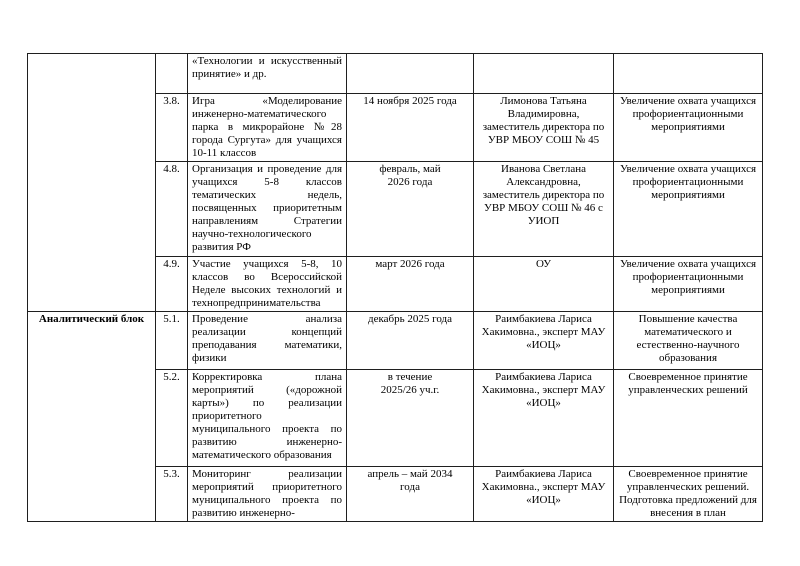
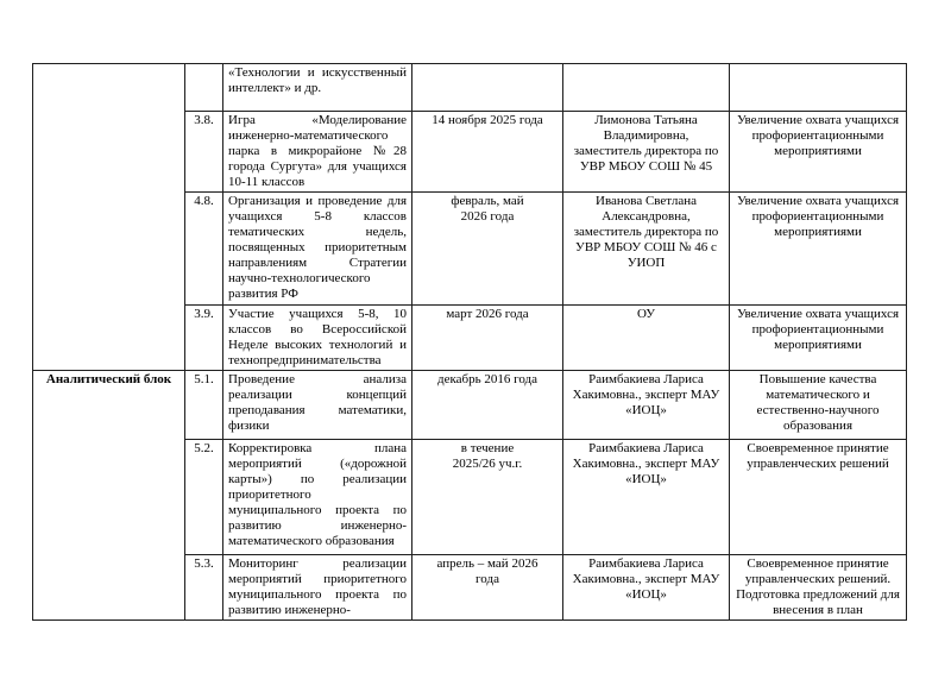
- 		«Технологии и искусственный принятие» и др.
+ 		«Технологии и искусственный интеллект» и др.
  3.8.	Игра «Моделирование инженерно-математического парка в микрорайоне №28 города Сургута» для учащихся 10-11 классов	14 ноября 2025 года	Лимонова Татьяна Владимировна, заместитель директора по УВР МБОУ СОШ № 45	Увеличение охвата учащихся профориентационными мероприятиями
  4.8.	Организация и проведение для учащихся 5-8 классов тематических недель, посвященных приоритетным направлениям Стратегии научно-технологического развития РФ	февраль, май 2026 года	Иванова Светлана Александровна, заместитель директора по УВР МБОУ СОШ № 46 с УИОП	Увеличение охвата учащихся профориентационными мероприятиями
- 4.9.	Участие учащихся 5-8, 10 классов во Всероссийской Неделе высоких технологий и технопредпринимательства	март 2026 года	ОУ	Увеличение охвата учащихся профориентационными мероприятиями
+ 3.9.	Участие учащихся 5-8, 10 классов во Всероссийской Неделе высоких технологий и технопредпринимательства	март 2026 года	ОУ	Увеличение охвата учащихся профориентационными мероприятиями
- Аналитический блок	5.1.	Проведение анализа реализации концепций преподавания математики, физики	декабрь 2025 года	Раимбакиева Лариса Хакимовна., эксперт МАУ «ИОЦ»	Повышение качества математического и естественно-научного образования
+ Аналитический блок	5.1.	Проведение анализа реализации концепций преподавания математики, физики	декабрь 2016 года	Раимбакиева Лариса Хакимовна., эксперт МАУ «ИОЦ»	Повышение качества математического и естественно-научного образования
  5.2.	Корректировка плана мероприятий («дорожной карты») по реализации приоритетного муниципального проекта по развитию инженерно-математического образования	в течение 2025/26 уч.г.	Раимбакиева Лариса Хакимовна., эксперт МАУ «ИОЦ»	Своевременное принятие управленческих решений
- 5.3.	Мониторинг реализации мероприятий приоритетного муниципального проекта по развитию инженерно-	апрель – май 2034 года	Раимбакиева Лариса Хакимовна., эксперт МАУ «ИОЦ»	Своевременное принятие управленческих решений. Подготовка предложений для внесения в план
+ 5.3.	Мониторинг реализации мероприятий приоритетного муниципального проекта по развитию инженерно-	апрель – май 2026 года	Раимбакиева Лариса Хакимовна., эксперт МАУ «ИОЦ»	Своевременное принятие управленческих решений. Подготовка предложений для внесения в план
